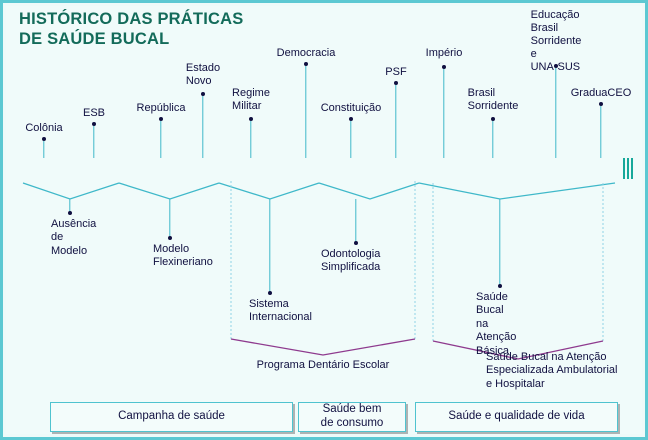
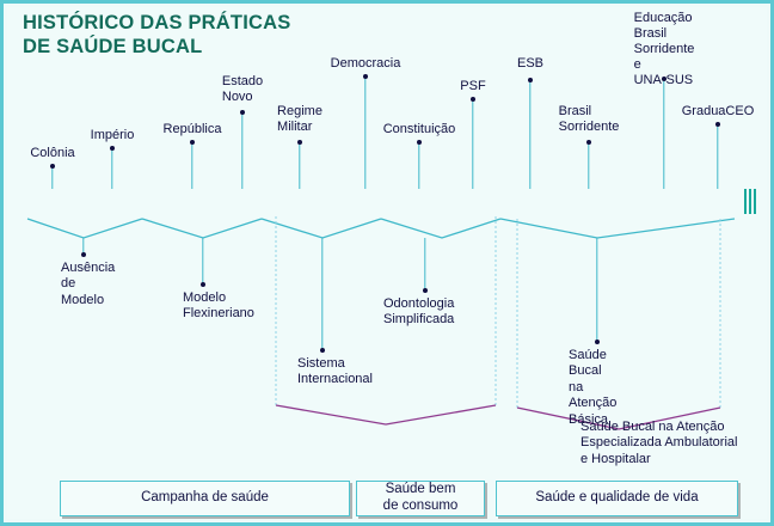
  HISTÓRICO DAS PRÁTICAS
  DE SAÚDE BUCAL
  Colônia
- ESB
+ Império
  República
  Estado
  Novo
  Regime
  Militar
  Democracia
  Constituição
  PSF
- Império
+ ESB
  Brasil
  Sorridente
  Educação
  Brasil
  Sorridente e
  UNASUS
  GraduaCEO
  Ausência de
  Modelo
  Modelo
  Flexineriano
  Sistema
  Internacional
  Odontologia
  Simplificada
  Saúde Bucal na
  Atenção Básica
- Programa Dentário Escolar
  Saúde Bucal na Atenção
  Especializada Ambulatorial
  e Hospitalar
  Campanha de saúde
  Saúde bem
  de consumo
  Saúde e qualidade de vida
